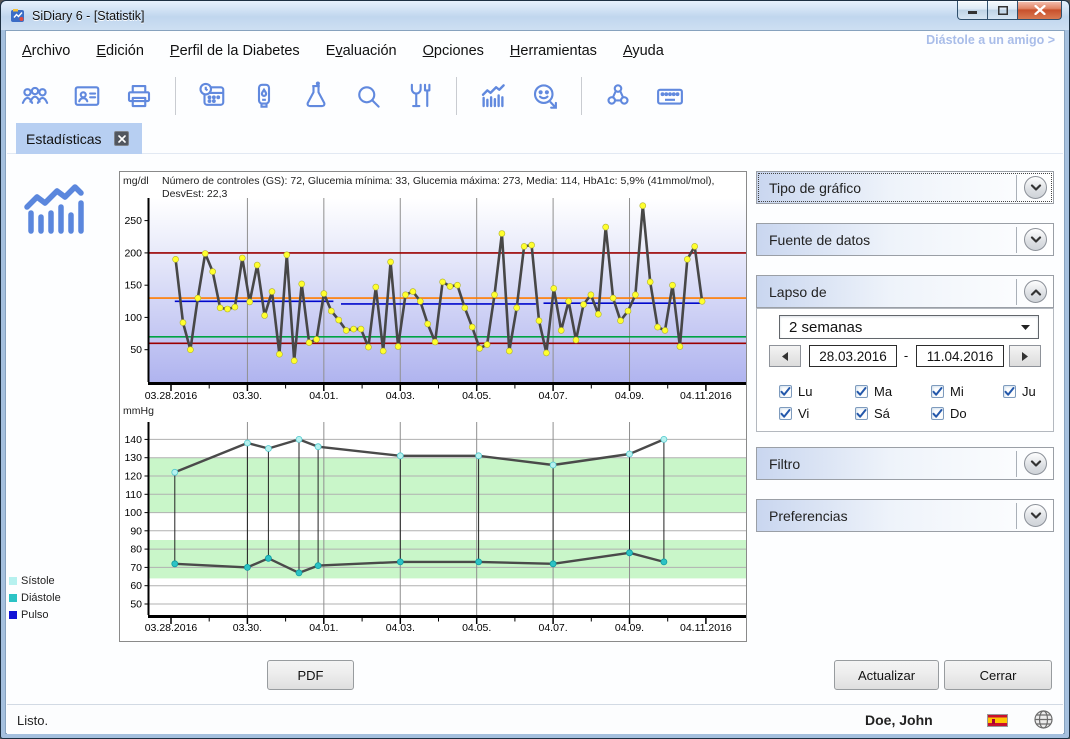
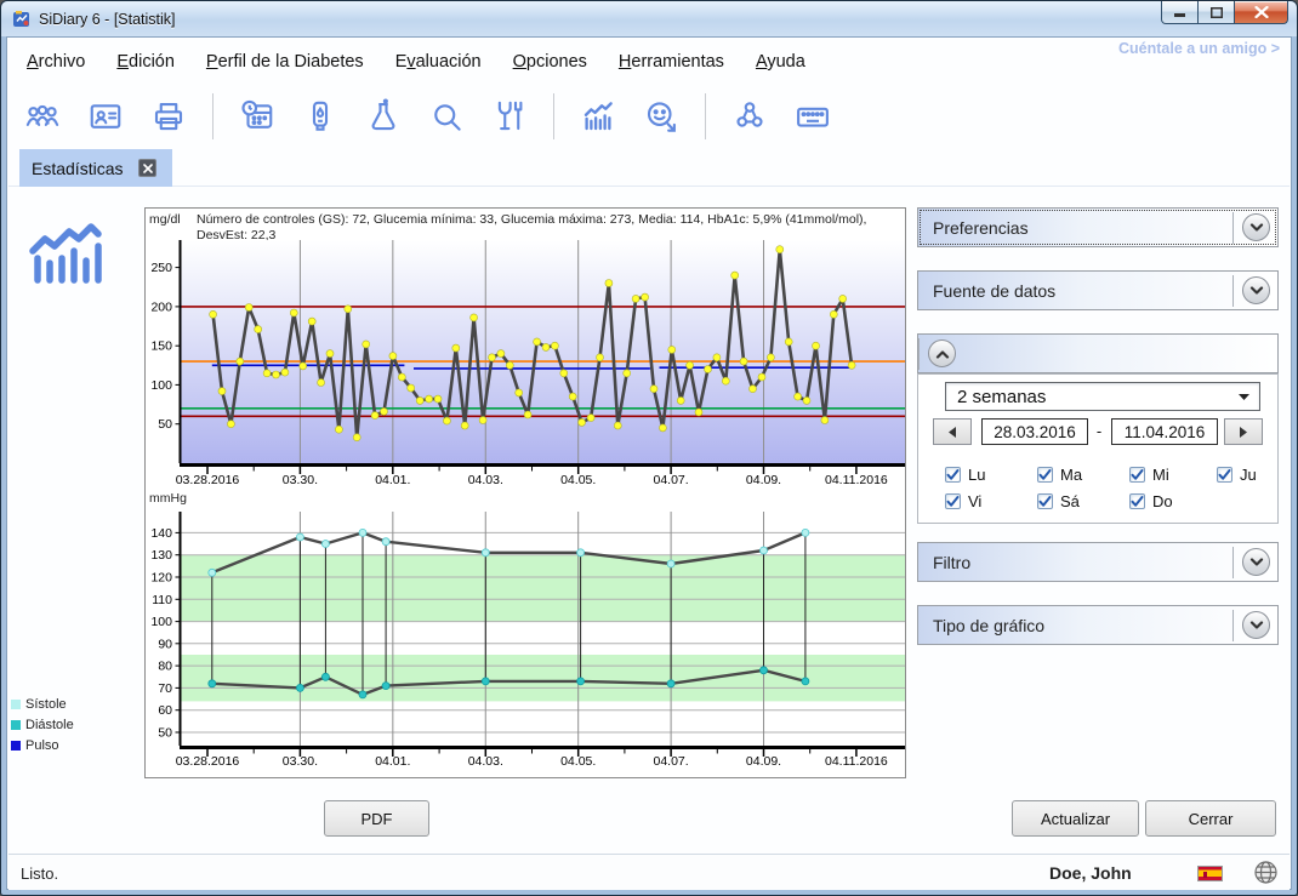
  SiDiary 6 - [Statistik]
  Archivo
  Edición
  Perfil de la Diabetes
  Evaluación
  Opciones
  Herramientas
  Ayuda
- Diástole a un amigo >
+ Cuéntale a un amigo >
  Estadísticas
  mg/dl
  Número de controles (GS): 72, Glucemia mínima: 33, Glucemia máxima: 273, Media: 114, HbA1c: 5,9% (41mmol/mol), DesvEst: 22,3
  50
  100
  150
  200
  250
  03.28.2016
  03.30.
  04.01.
  04.03.
  04.05.
  04.07.
  04.09.
  04.11.2016
  mmHg
  50
  60
  70
  80
  90
  100
  110
  120
  130
  140
  03.28.2016
  03.30.
  04.01.
  04.03.
  04.05.
  04.07.
  04.09.
  04.11.2016
  Sístole
  Diástole
  Pulso
- Tipo de gráfico
+ Preferencias
  Fuente de datos
- Lapso de
  2 semanas
  28.03.2016
  -
  11.04.2016
  Lu
  Ma
  Mi
  Ju
  Vi
  Sá
  Do
  Filtro
- Preferencias
+ Tipo de gráfico
  PDF
  Actualizar
  Cerrar
  Listo.
  Doe, John
